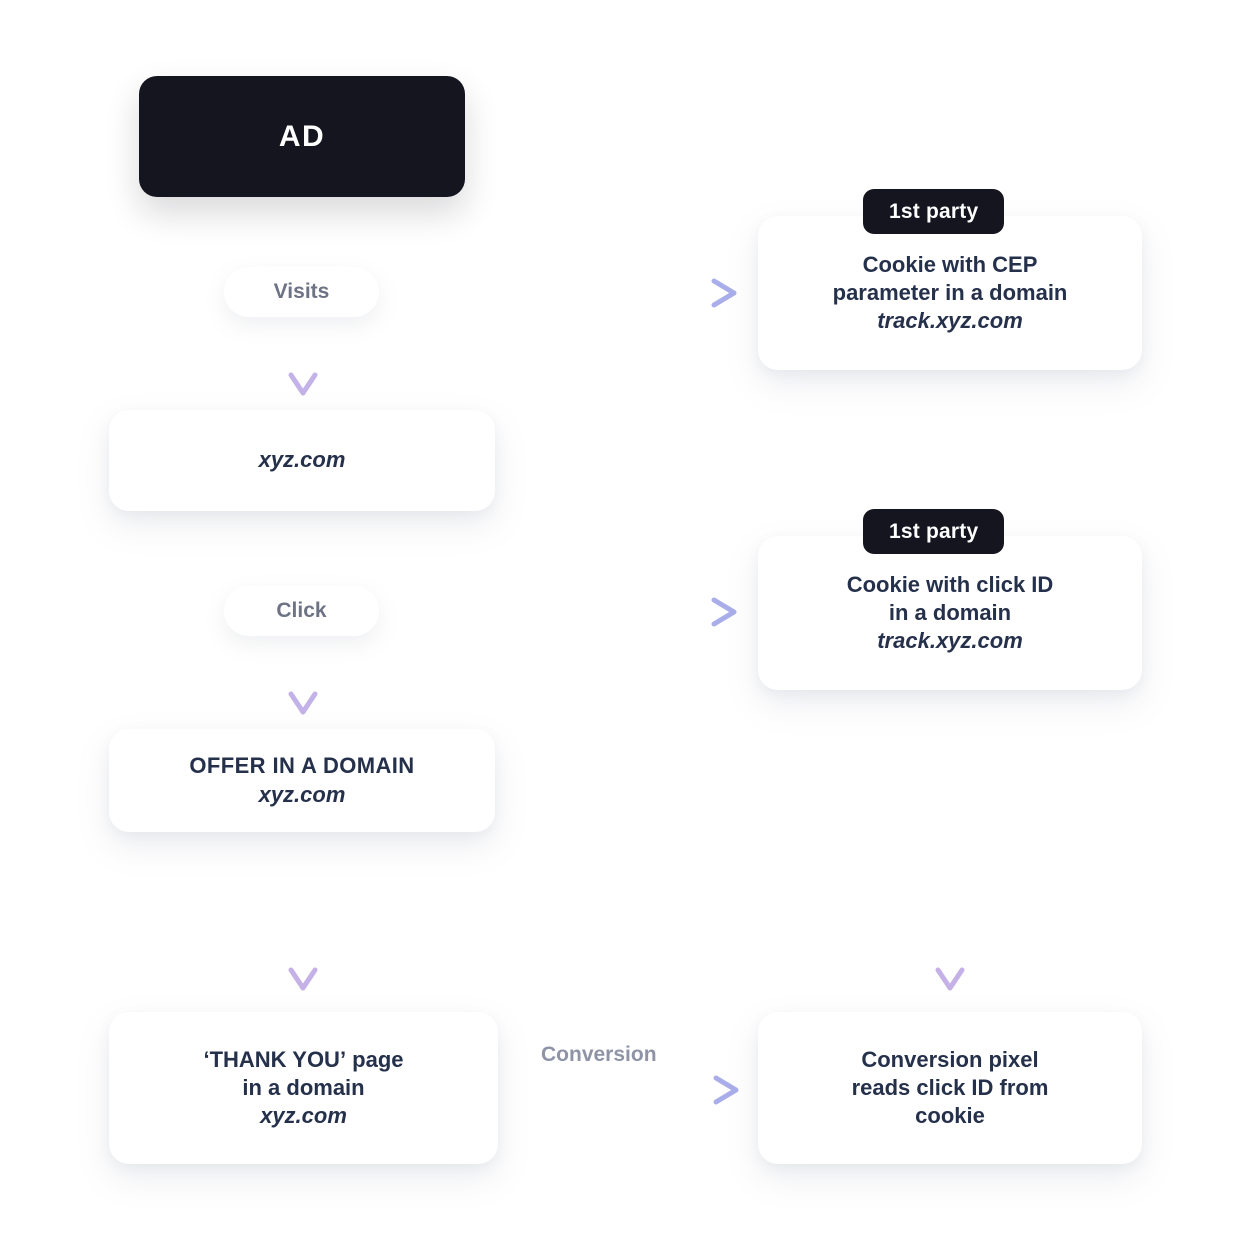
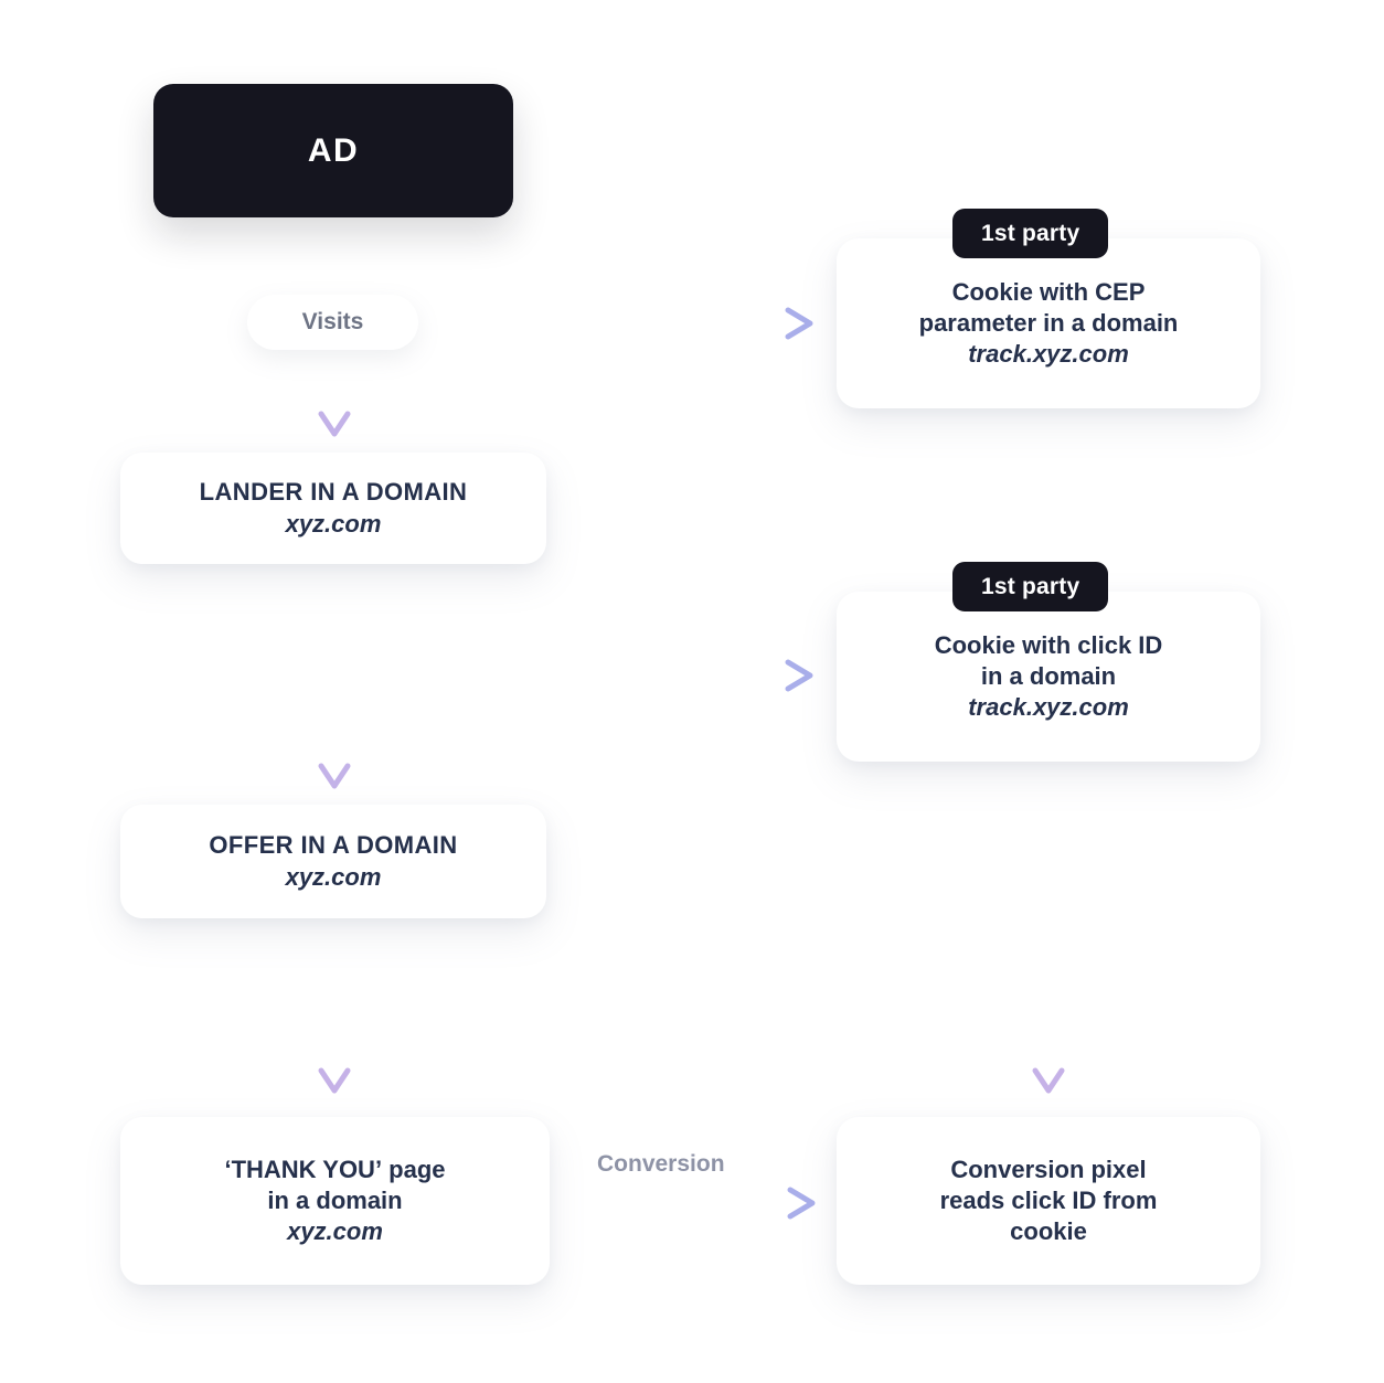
  AD
  Visits
- Click
  Conversion
  1st party
  Cookie with CEP
  parameter in a domain
  track.xyz.com
  1st party
  Cookie with click ID
  in a domain
  track.xyz.com
+ LANDER IN A DOMAIN
  xyz.com
  OFFER IN A DOMAIN
  xyz.com
  ‘THANK YOU’ page
  in a domain
  xyz.com
  Conversion pixel
  reads click ID from
  cookie
